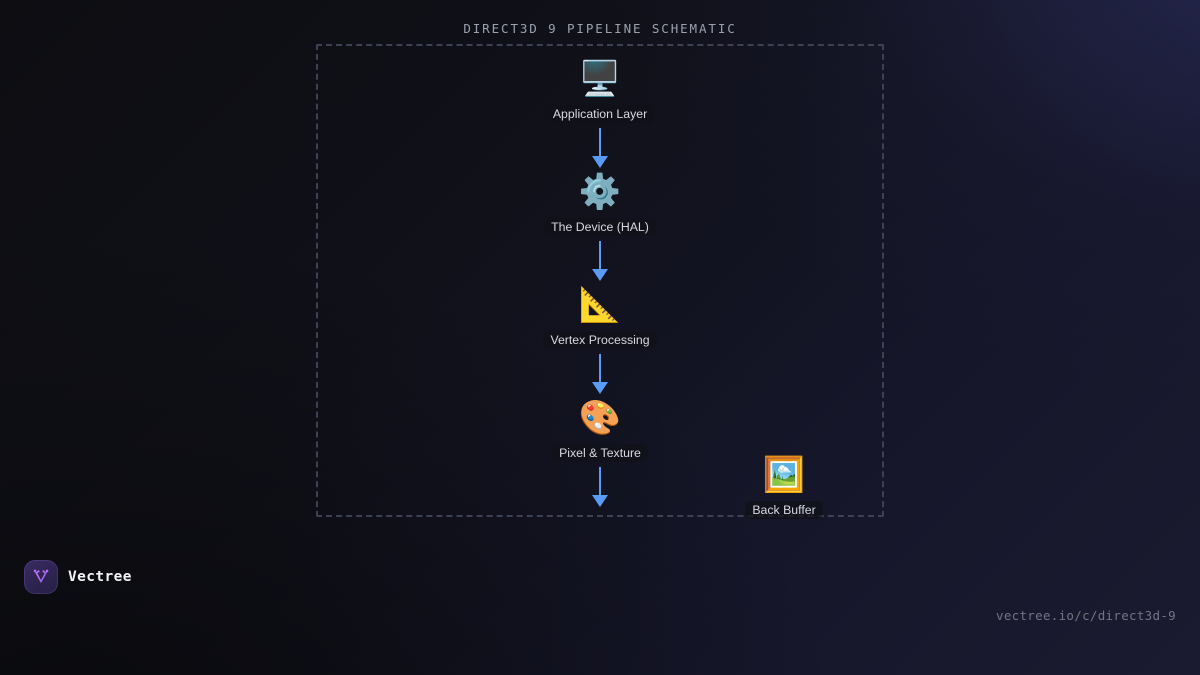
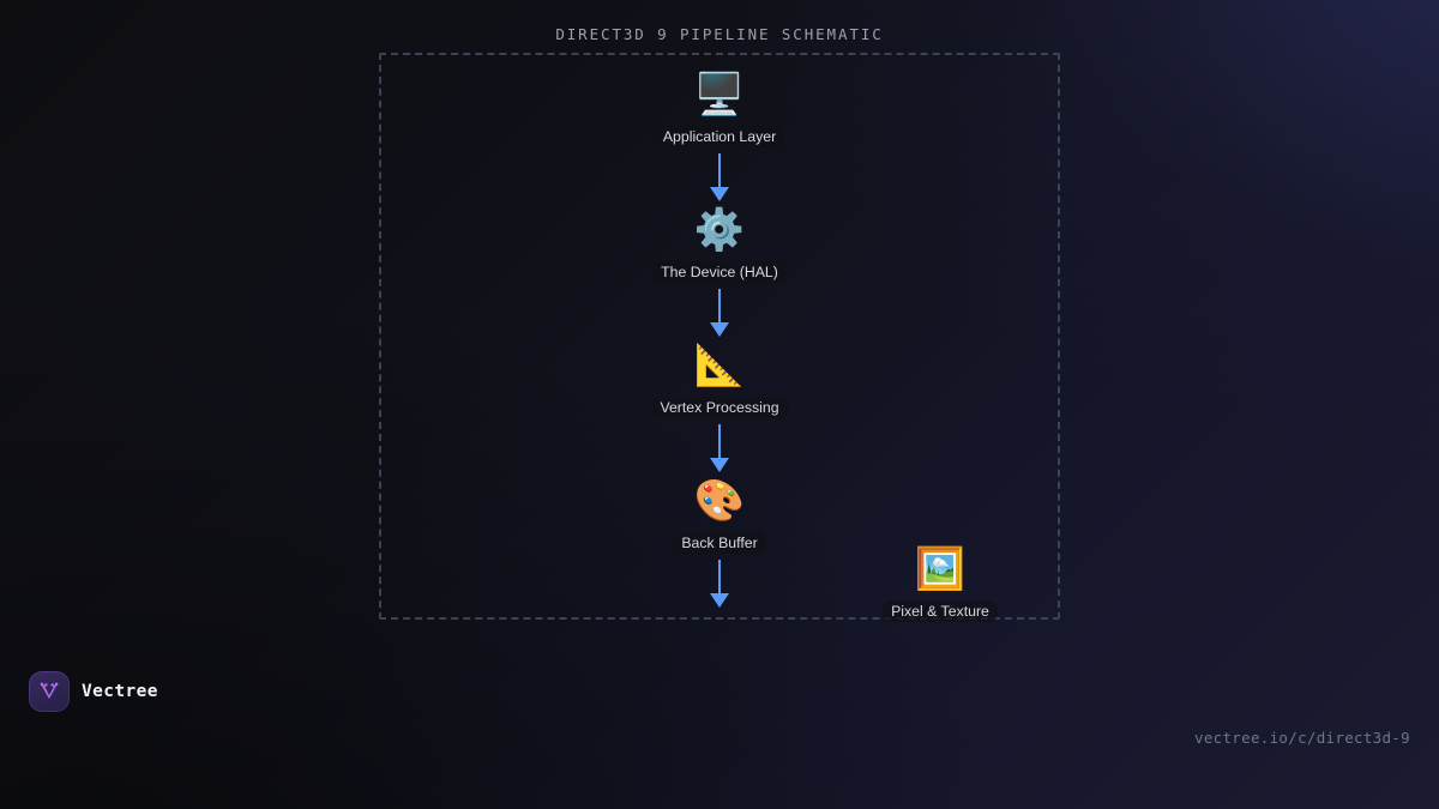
  DIRECT3D 9 PIPELINE SCHEMATIC
  🖥️
  Application Layer
  ⚙️
  The Device (HAL)
  📐
  Vertex Processing
  🎨
- Pixel & Texture
+ Back Buffer
  🖼️
- Back Buffer
+ Pixel & Texture
  Vectree
  vectree.io/c/direct3d-9
